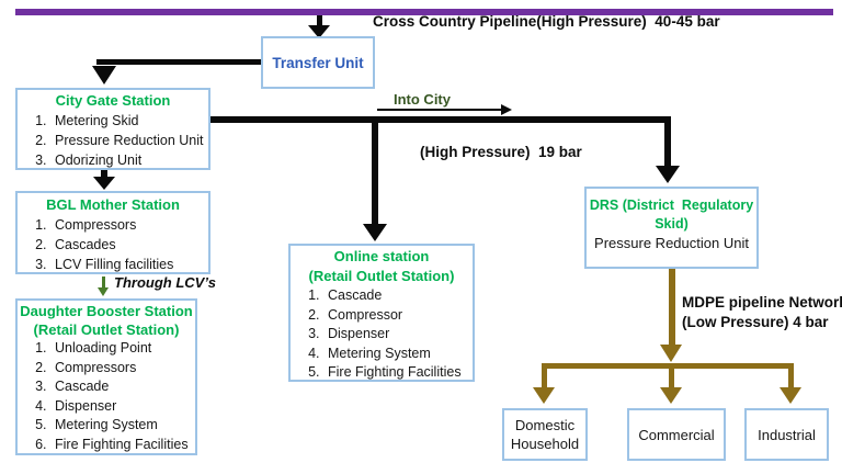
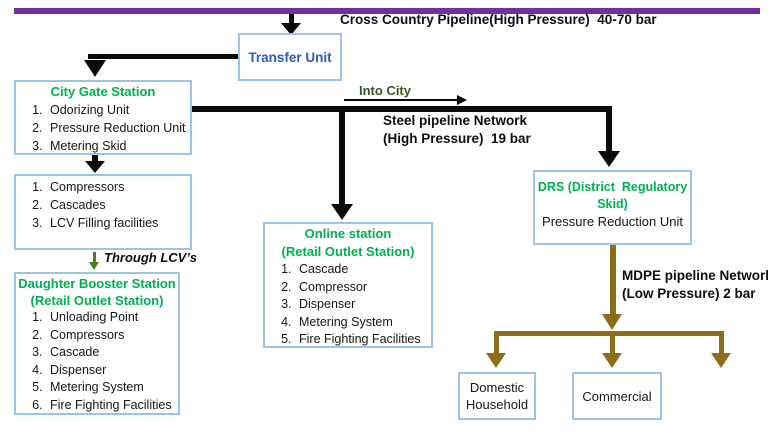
- Cross Country Pipeline(High Pressure) 40-45 bar
+ Cross Country Pipeline(High Pressure) 40-70 bar
  Transfer Unit
  City Gate Station
- Metering Skid
+ Odorizing Unit
  Pressure Reduction Unit
- Odorizing Unit
+ Metering Skid
- BGL Mother Station
  Compressors
  Cascades
  LCV Filling facilities
  Through LCV’s
  Daughter Booster Station
  (Retail Outlet Station)
  Unloading Point
  Compressors
  Cascade
  Dispenser
  Metering System
  Fire Fighting Facilities
  Into City
+ Steel pipeline Network
  (High Pressure) 19 bar
  Online station
  (Retail Outlet Station)
  Cascade
  Compressor
  Dispenser
  Metering System
  Fire Fighting Facilities
  DRS (District Regulatory
  Skid)
  Pressure Reduction Unit
  MDPE pipeline Networ
- (Low Pressure) 4 bar
+ (Low Pressure) 2 bar
  Domestic
  Household
  Commercial
- Industrial
